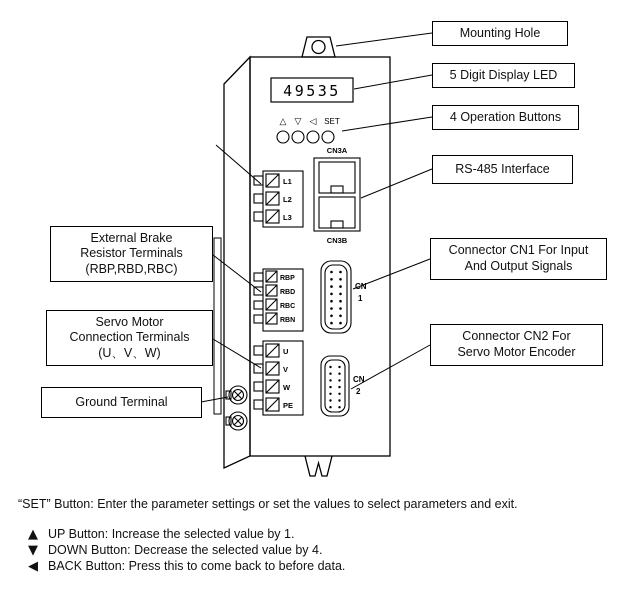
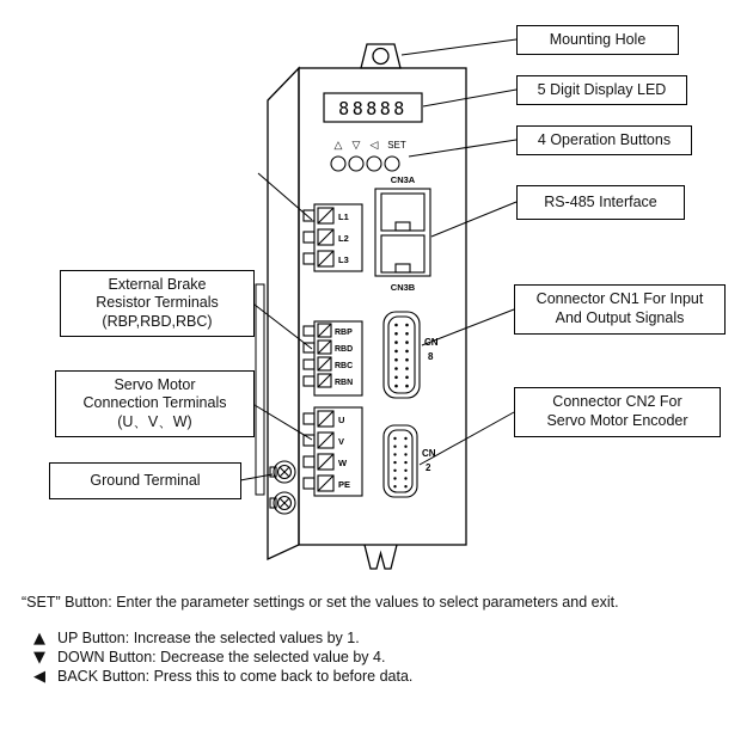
- 49535
+ 88888
  △
  ▽
  ◁
  SET
  CN3A
  CN3B
  L1
  L2
  L3
  U
  V
  W
  PE
  CN
- 1
+ 8
  CN
  2
  Mounting Hole
  5 Digit Display LED
  4 Operation Buttons
  RS-485 Interface
  Connector CN1 For Input
  And Output Signals
  Connector CN2 For
  Servo Motor Encoder
  External Brake
  Resistor Terminals
  (RBP,RBD,RBC)
  Servo Motor
  Connection Terminals
  (U、V、W)
  Ground Terminal
  “SET” Button: Enter the parameter settings or set the values to select parameters and exit.
  ▲
- UP Button: Increase the selected value by 1.
+ UP Button: Increase the selected values by 1.
  ▼
  DOWN Button: Decrease the selected value by 4.
  ◀
  BACK Button: Press this to come back to before data.
